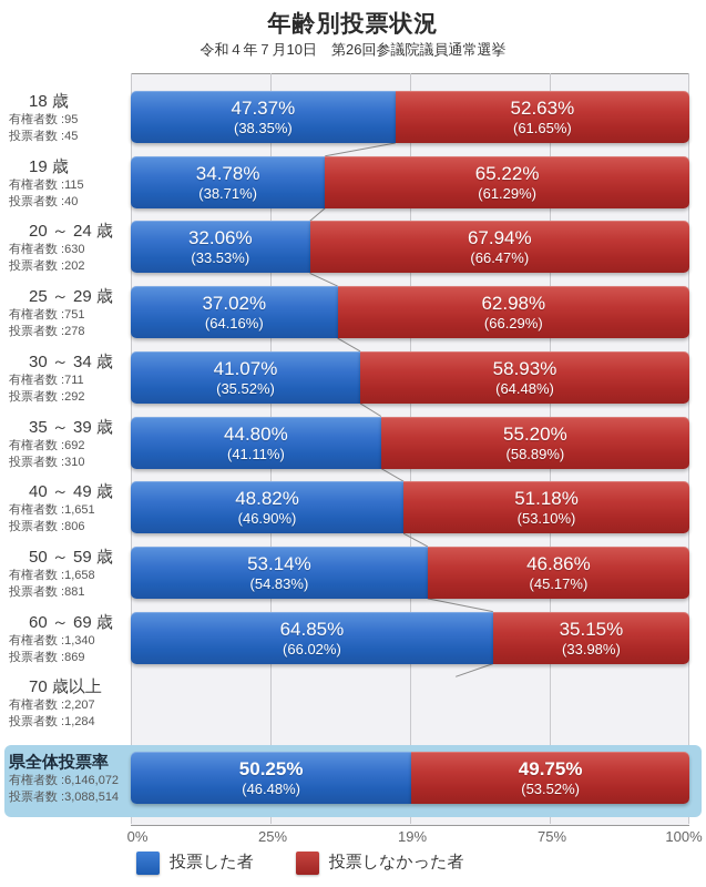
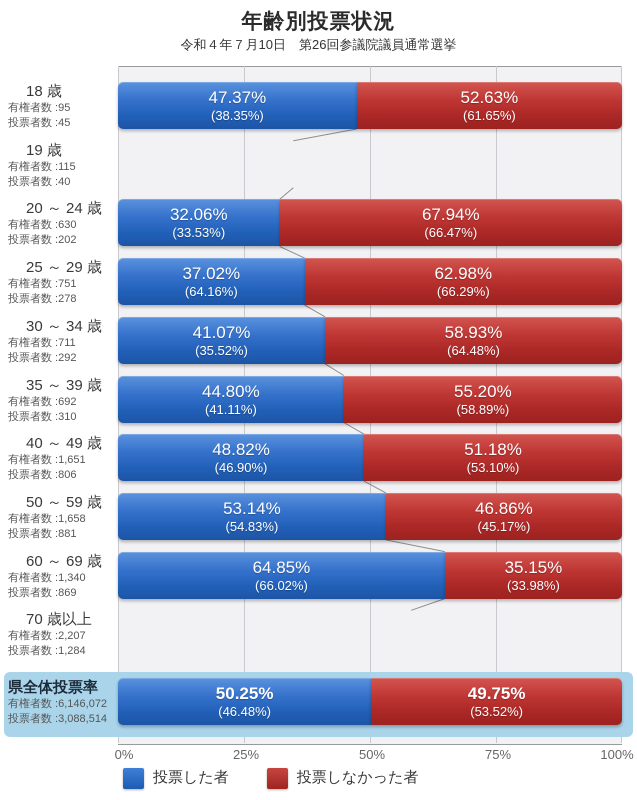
  年齢別投票状況
  令和４年７月10日 第26回参議院議員通常選挙
  18 歳
  有権者数 :95
  投票者数 :45
  47.37%
  (38.35%)
  52.63%
  (61.65%)
  19 歳
  有権者数 :115
  投票者数 :40
- 34.78%
- (38.71%)
- 65.22%
- (61.29%)
  20 ～ 24 歳
  有権者数 :630
  投票者数 :202
  32.06%
  (33.53%)
  67.94%
  (66.47%)
  25 ～ 29 歳
  有権者数 :751
  投票者数 :278
  37.02%
  (64.16%)
  62.98%
  (66.29%)
  30 ～ 34 歳
  有権者数 :711
  投票者数 :292
  41.07%
  (35.52%)
  58.93%
  (64.48%)
  35 ～ 39 歳
  有権者数 :692
  投票者数 :310
  44.80%
  (41.11%)
  55.20%
  (58.89%)
  40 ～ 49 歳
  有権者数 :1,651
  投票者数 :806
  48.82%
  (46.90%)
  51.18%
  (53.10%)
  50 ～ 59 歳
  有権者数 :1,658
  投票者数 :881
  53.14%
  (54.83%)
  46.86%
  (45.17%)
  60 ～ 69 歳
  有権者数 :1,340
  投票者数 :869
  64.85%
  (66.02%)
  35.15%
  (33.98%)
  70 歳以上
  有権者数 :2,207
  投票者数 :1,284
  県全体投票率
  有権者数 :6,146,072
  投票者数 :3,088,514
  50.25%
  (46.48%)
  49.75%
  (53.52%)
  0%
  25%
- 19%
+ 50%
  75%
  100%
  投票した者
  投票しなかった者
